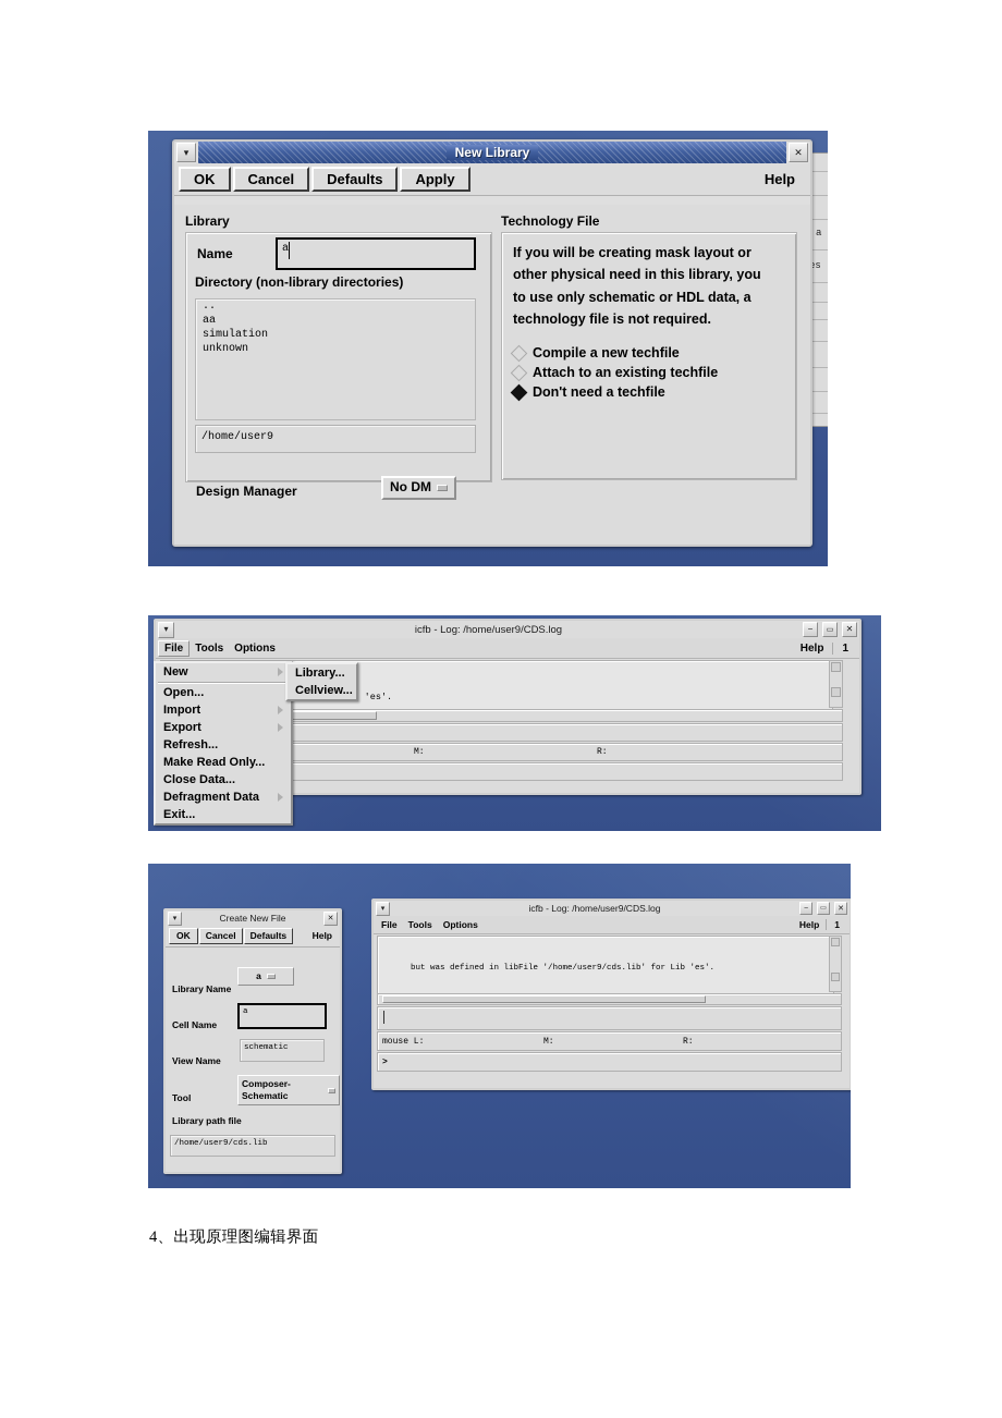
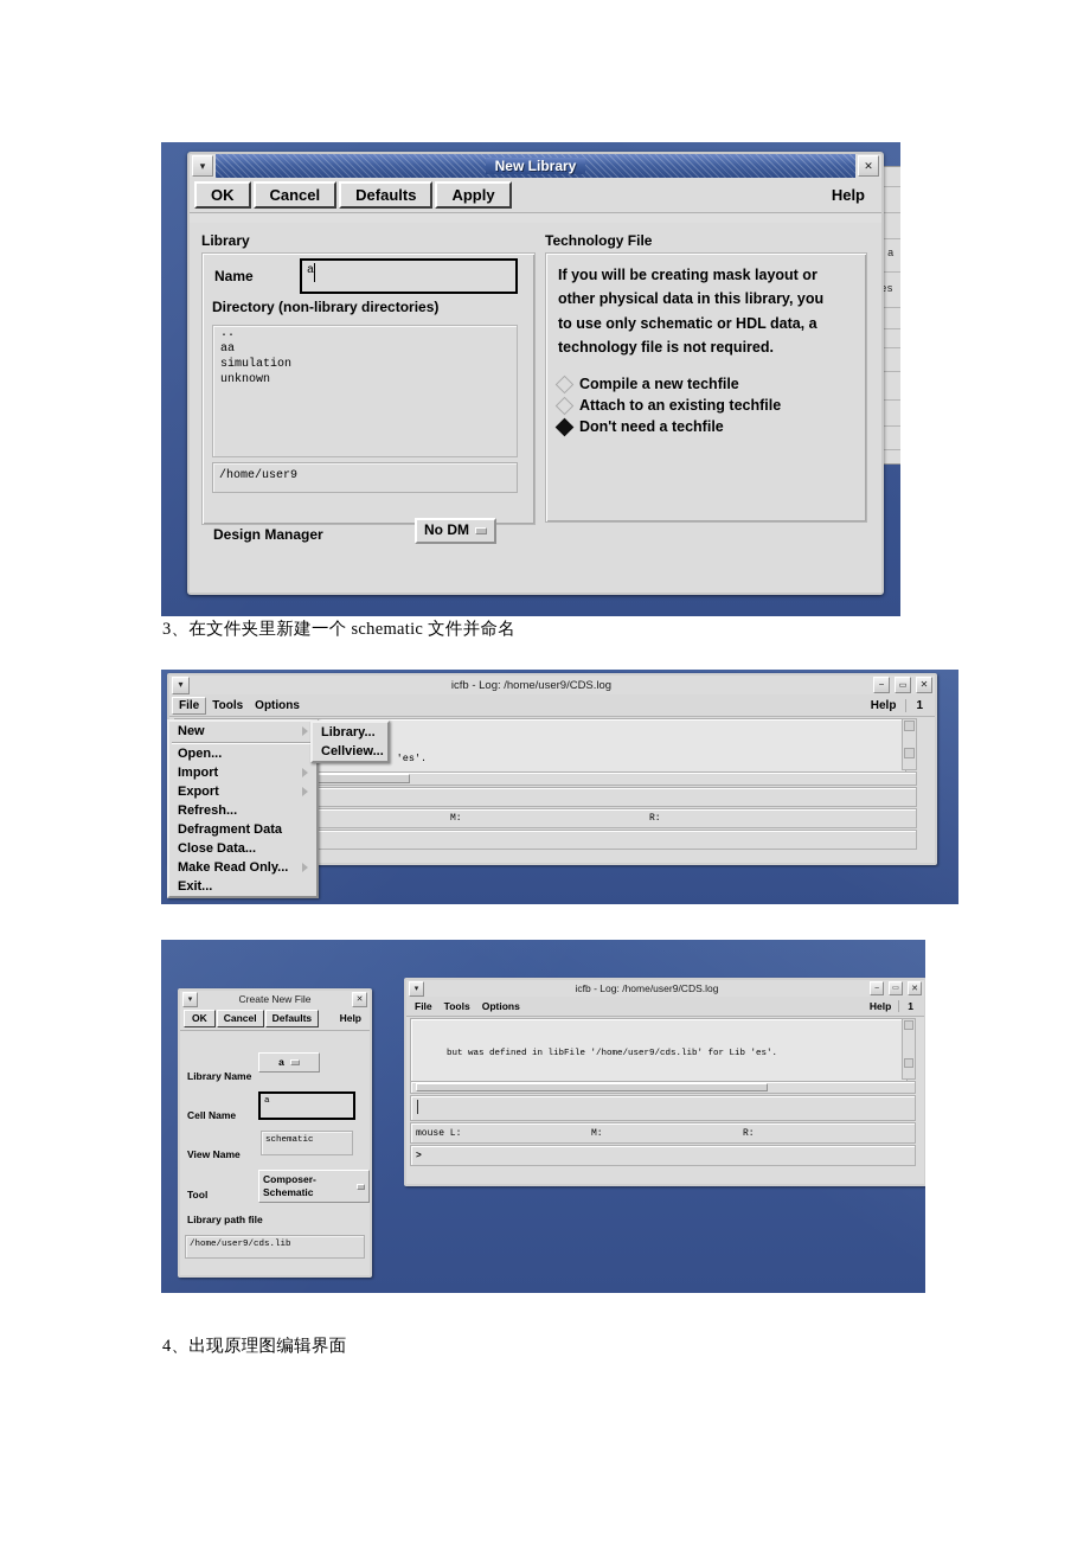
  a
  ▾
  New Library
  ✕
  OK
  Cancel
  Defaults
  Apply
  Help
  Library
  Name
  a
  Directory (non-library directories)
  ..
  aa
  simulation
  unknown
  /home/user9
  Design Manager
  No DM
  Technology File
  If you will be creating mask layout or
- other physical need in this library, you
+ other physical data in this library, you
  to use only schematic or HDL data, a
  technology file is not required.
  Compile a new techfile
  Attach to an existing techfile
  Don't need a techfile
+ 3、在文件夹里新建一个 schematic 文件并命名
  ▾
  icfb - Log: /home/user9/CDS.log
  −
  ✕
  File
  Tools
  Options
  Help
  1
  M:
  R:
  New
  Open...
  Import
  Export
  Refresh...
- Make Read Only...
+ Defragment Data
  Close Data...
- Defragment Data
+ Make Read Only...
  Exit...
  Library...
  Cellview...
  Create New File
  OK
  Cancel
  Defaults
  Help
  Library Name
  a
  Cell Name
  a
  View Name
  schematic
  Tool
  Composer-Schematic
  Library path file
  /home/user9/cds.lib
  icfb - Log: /home/user9/CDS.log
  File
  Tools
  Options
  Help
  1
  but was defined in libFile '/home/user9/cds.lib' for Lib 'es'.
  mouse L:
  M:
  R:
  >
  4、出现原理图编辑界面
